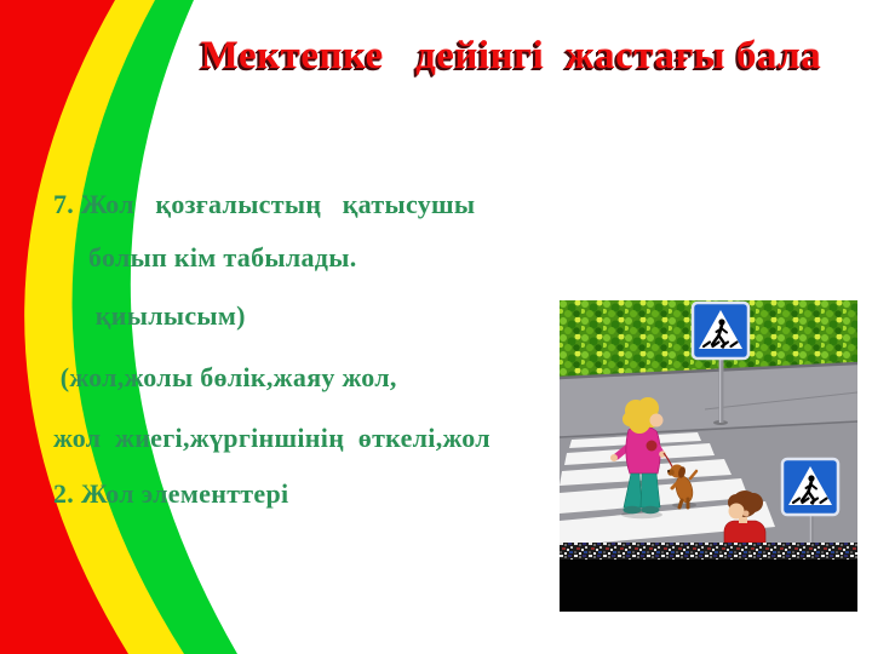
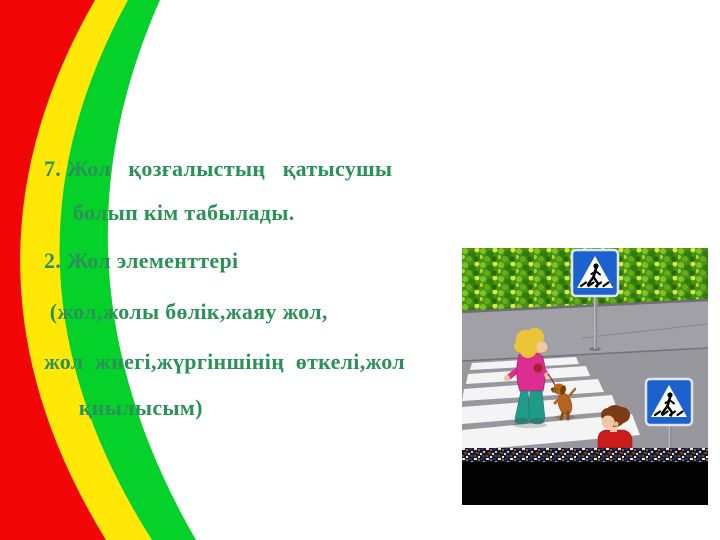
- Мектепке дейінгі жастағы бала
  7. Жол қозғалыстың қатысушы
  болып кім табылады.
- қиылысым)
+ 2. Жол элементтері
  (жол,жолы бөлік,жаяу жол,
  жол жиегі,жүргіншінің өткелі,жол
- 2. Жол элементтері
+ қиылысым)
